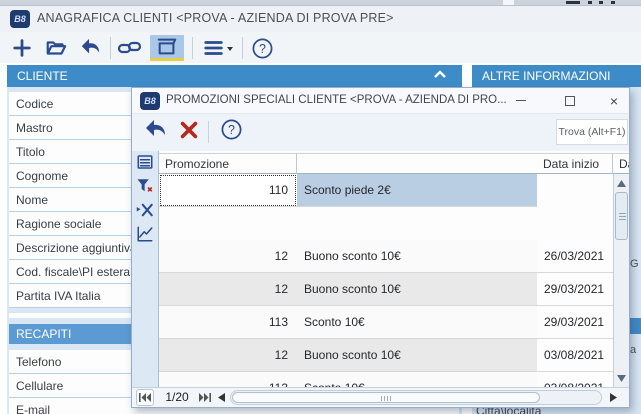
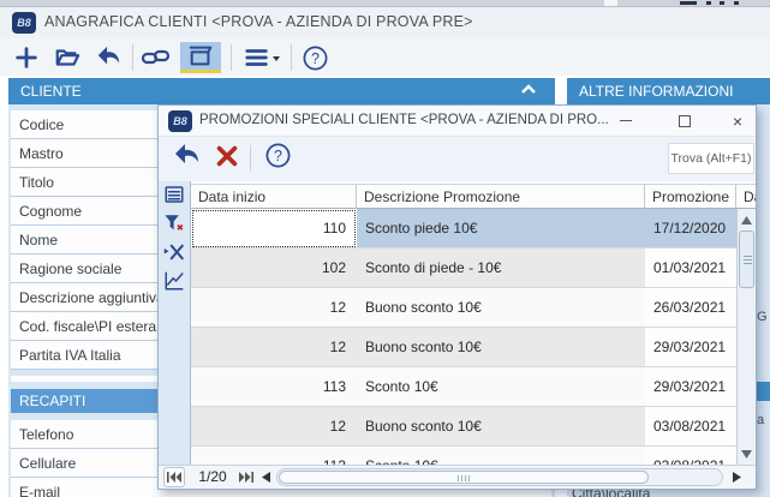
  B8
  ANAGRAFICA CLIENTI <PROVA - AZIENDA DI PROVA PRE>
  ?
  CLIENTE
  Codice
  Mastro
  Titolo
  Cognome
  Nome
  Ragione sociale
  Descrizione aggiuntiv
  Cod. fiscale\PI estera
  Partita IVA Italia
  RECAPITI
  Telefono
  Cellulare
  E-mail
  ALTRE INFORMAZIONI
  G
  a
  Città\località
  B8
  PROMOZIONI SPECIALI CLIENTE <PROVA - AZIENDA DI PRO...
  ×
  ?
  Trova (Alt+F1)
- Promozione
+ Data inizio
+ Descrizione Promozione
- Data inizio
+ Promozione
  110
- Sconto piede 2€
+ Sconto piede 10€
+ 17/12/2020
+ 102
+ Sconto di piede - 10€
+ 01/03/2021
  12
  Buono sconto 10€
  26/03/2021
  12
  Buono sconto 10€
  29/03/2021
  113
  Sconto 10€
  29/03/2021
  12
  Buono sconto 10€
  03/08/2021
  1/20
